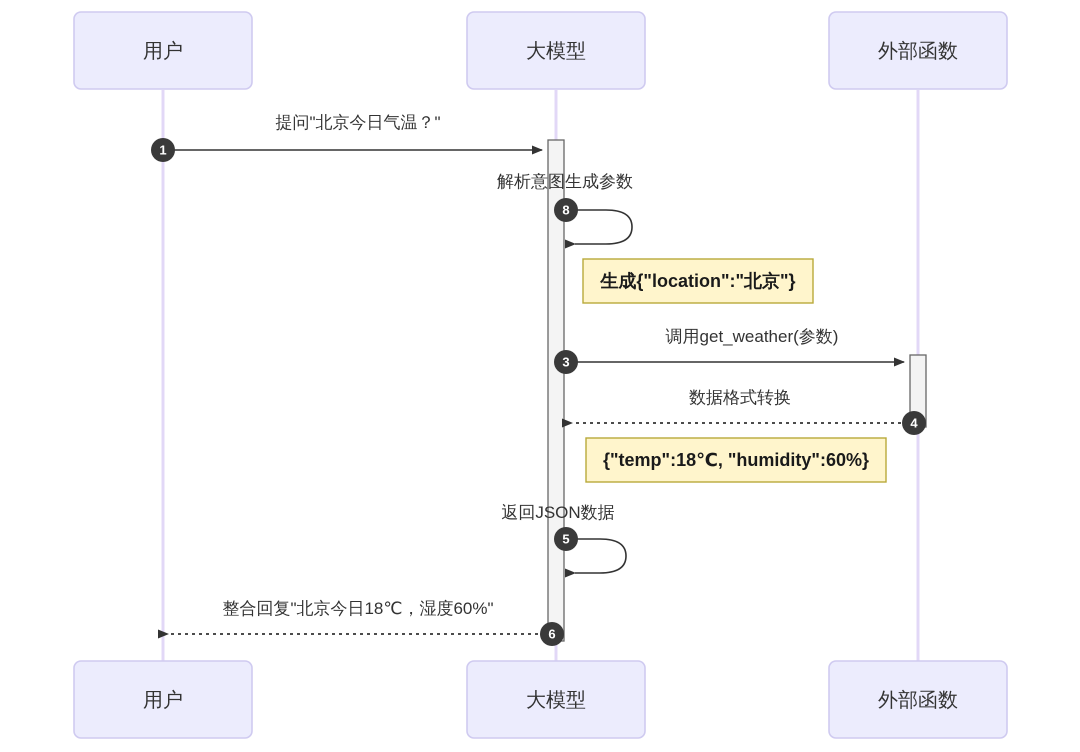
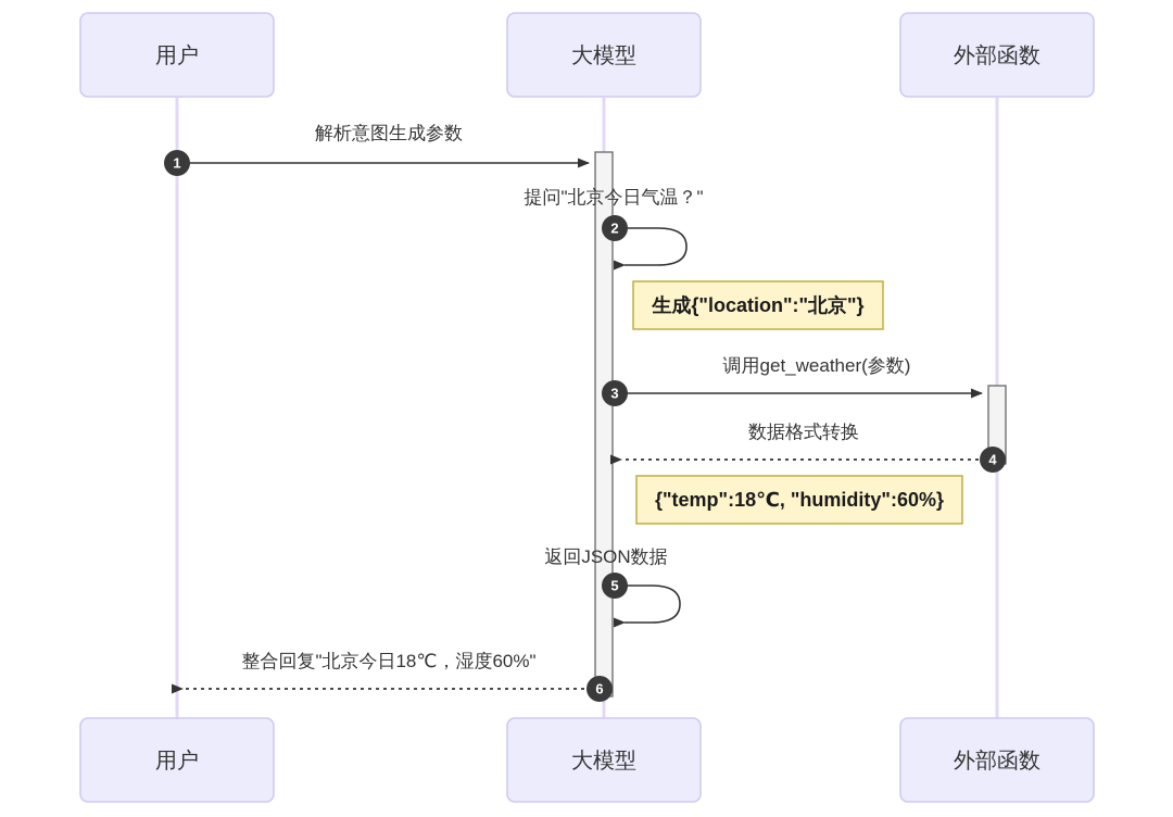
  用户
  大模型
  外部函数
- 提问"北京今日气温？"
+ 解析意图生成参数
  1
- 解析意图生成参数
+ 提问"北京今日气温？"
- 8
+ 2
  生成{"location":"北京"}
  调用get_weather(参数)
  3
  数据格式转换
  4
  {"temp":18℃, "humidity":60%}
  返回JSON数据
  5
  整合回复"北京今日18℃，湿度60%"
  6
  用户
  大模型
  外部函数
